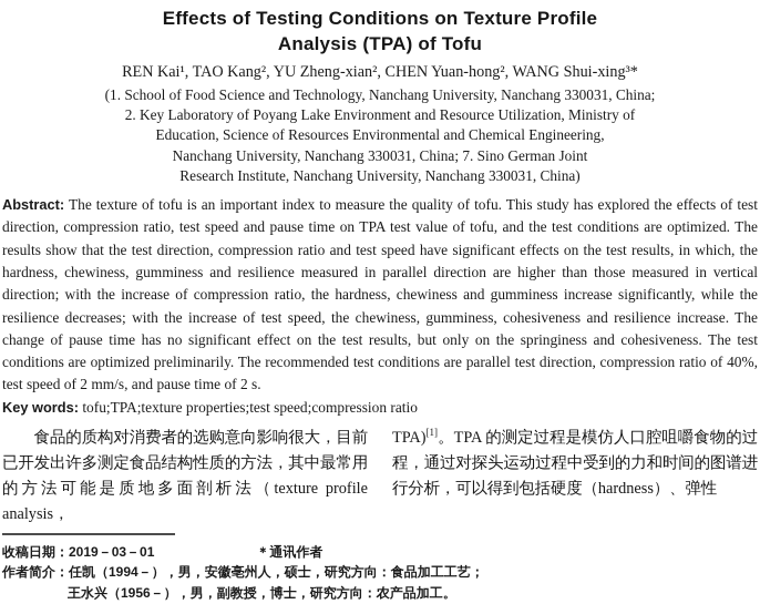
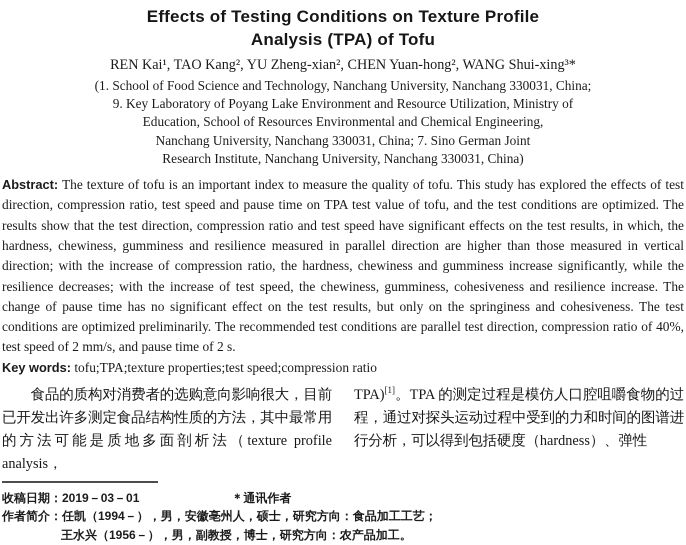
  Effects of Testing Conditions on Texture Profile
  Analysis (TPA) of Tofu
  REN Kai¹, TAO Kang², YU Zheng-xian², CHEN Yuan-hong², WANG Shui-xing³*
  (1. School of Food Science and Technology, Nanchang University, Nanchang 330031, China;
- 2. Key Laboratory of Poyang Lake Environment and Resource Utilization, Ministry of
+ 9. Key Laboratory of Poyang Lake Environment and Resource Utilization, Ministry of
- Education, Science of Resources Environmental and Chemical Engineering,
+ Education, School of Resources Environmental and Chemical Engineering,
  Nanchang University, Nanchang 330031, China; 7. Sino German Joint
  Research Institute, Nanchang University, Nanchang 330031, China)
  Abstract: The texture of tofu is an important index to measure the quality of tofu. This study has explored the effects of test direction, compression ratio, test speed and pause time on TPA test value of tofu, and the test conditions are optimized. The results show that the test direction, compression ratio and test speed have significant effects on the test results, in which, the hardness, chewiness, gumminess and resilience measured in parallel direction are higher than those measured in vertical direction; with the increase of compression ratio, the hardness, chewiness and gumminess increase significantly, while the resilience decreases; with the increase of test speed, the chewiness, gumminess, cohesiveness and resilience increase. The change of pause time has no significant effect on the test results, but only on the springiness and cohesiveness. The test conditions are optimized preliminarily. The recommended test conditions are parallel test direction, compression ratio of 40%, test speed of 2 mm/s, and pause time of 2 s.
  Key words: tofu;TPA;texture properties;test speed;compression ratio
  食品的质构对消费者的选购意向影响很大，目前已开发出许多测定食品结构性质的方法，其中最常用的方法可能是质地多面剖析法（texture profile analysis，
  TPA)[1]。TPA 的测定过程是模仿人口腔咀嚼食物的过程，通过对探头运动过程中受到的力和时间的图谱进行分析，可以得到包括硬度（hardness）、弹性
  收稿日期：2019－03－01 ＊通讯作者
  作者简介：任凯（1994－），男，安徽亳州人，硕士，研究方向：食品加工工艺；
  王水兴（1956－），男，副教授，博士，研究方向：农产品加工。
